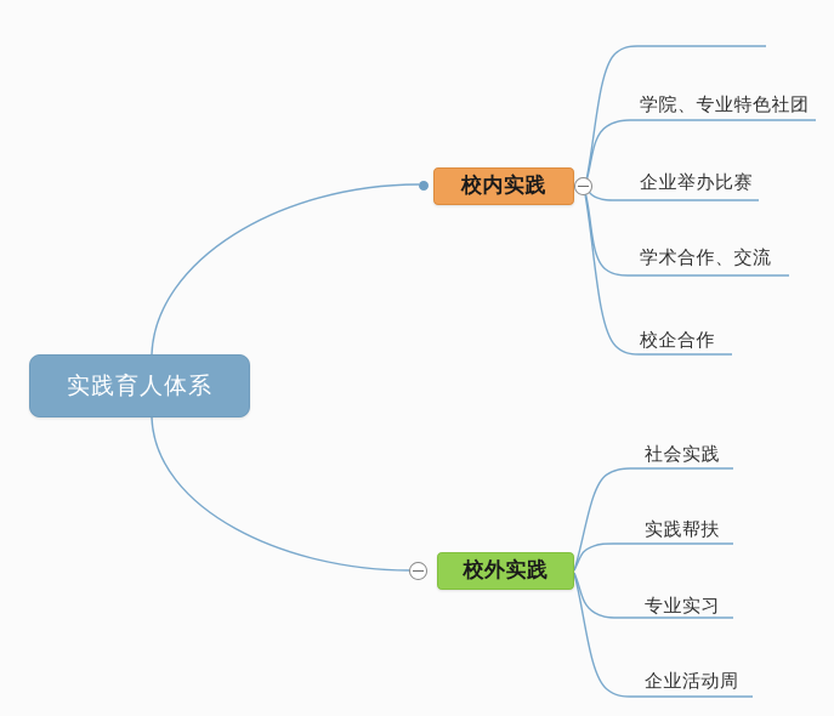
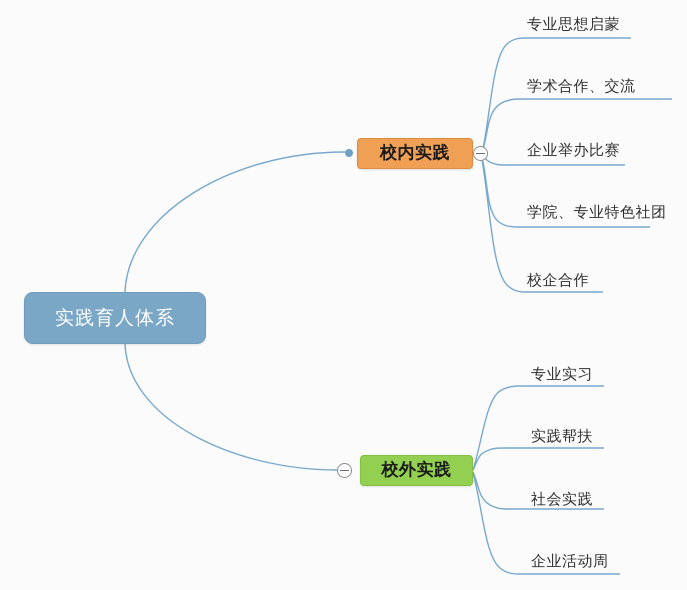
  实践育人体系
  校内实践
  校外实践
+ 专业思想启蒙
- 学院、专业特色社团
+ 学术合作、交流
  企业举办比赛
- 学术合作、交流
+ 学院、专业特色社团
  校企合作
- 社会实践
+ 专业实习
  实践帮扶
- 专业实习
+ 社会实践
  企业活动周
